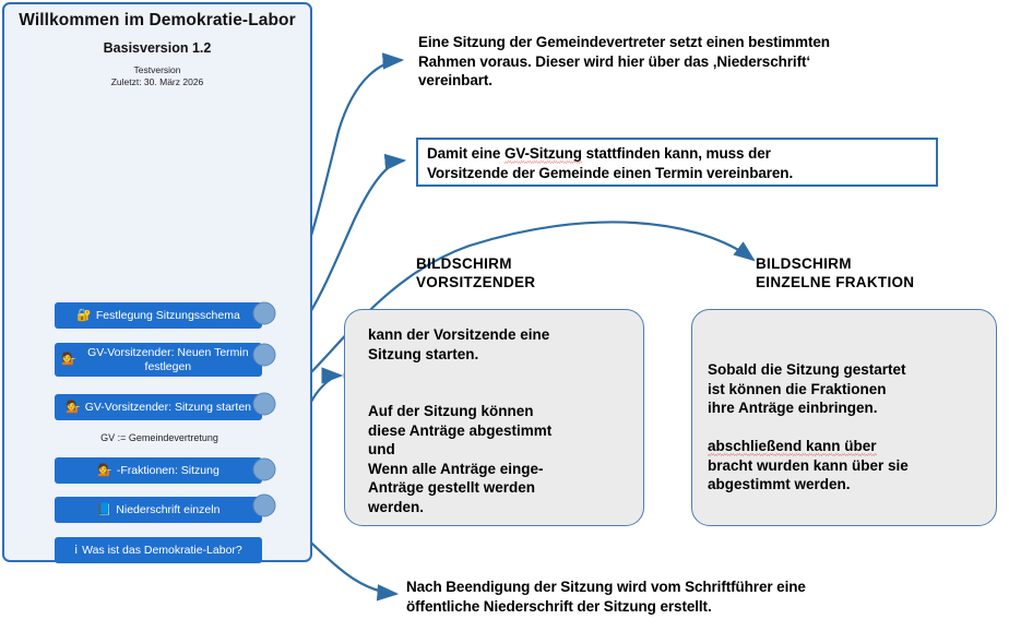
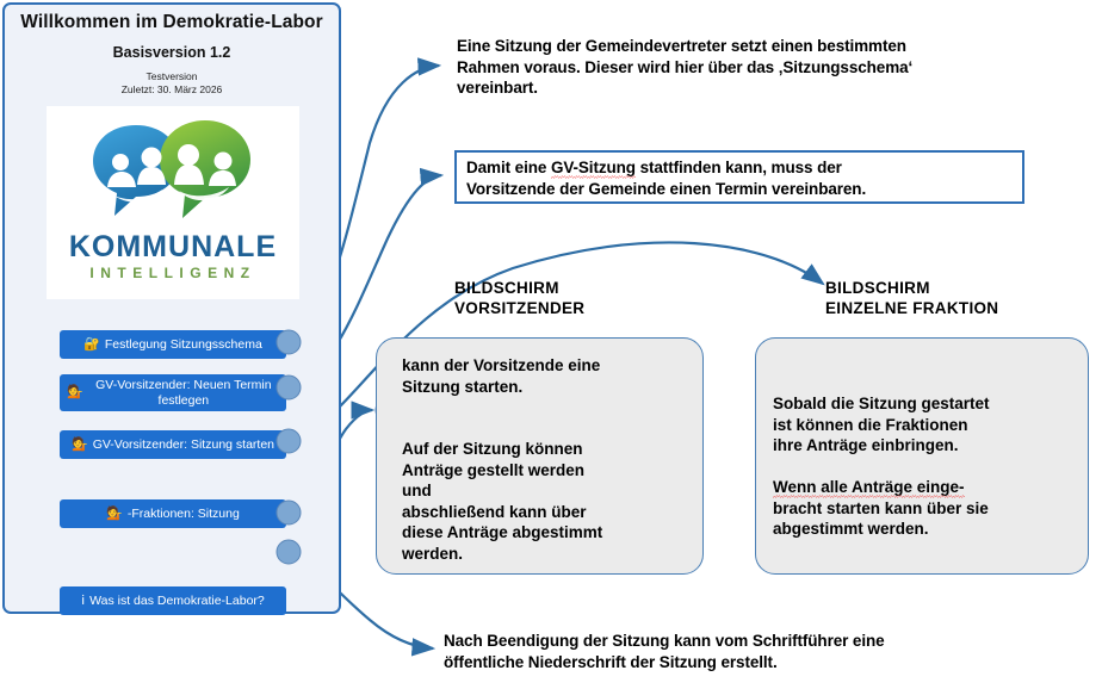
  Willkommen im Demokratie-Labor
  Basisversion 1.2
  Testversion
  Zuletzt: 30. März 2026
+ KOMMUNALE
+ INTELLIGENZ
  🔐
  Festlegung Sitzungsschema
  💁
  GV-Vorsitzender: Neuen Termin festlegen
  💁
  GV-Vorsitzender: Sitzung starten
- GV := Gemeindevertretung
  💁
  -Fraktionen: Sitzung
- 📘
- Niederschrift einzeln
  ℹ
  Was ist das Demokratie-Labor?
  Eine Sitzung der Gemeindevertreter setzt einen bestimmten
- Rahmen voraus. Dieser wird hier über das ‚Niederschrift‘
+ Rahmen voraus. Dieser wird hier über das ‚Sitzungsschema‘
  vereinbart.
  Damit eine GV-Sitzung stattfinden kann, muss der
  Vorsitzende der Gemeinde einen Termin vereinbaren.
  BILDSCHIRM
  VORSITZENDER
  kann der Vorsitzende eine
  Sitzung starten.
  Auf der Sitzung können
- diese Anträge abgestimmt
+ Anträge gestellt werden
  und
- Wenn alle Anträge einge-
+ abschließend kann über
- Anträge gestellt werden
+ diese Anträge abgestimmt
  werden.
  BILDSCHIRM
  EINZELNE FRAKTION
  Sobald die Sitzung gestartet
  ist können die Fraktionen
  ihre Anträge einbringen.
- abschließend kann über
+ Wenn alle Anträge einge-
- bracht wurden kann über sie
+ bracht starten kann über sie
  abgestimmt werden.
- Nach Beendigung der Sitzung wird vom Schriftführer eine
+ Nach Beendigung der Sitzung kann vom Schriftführer eine
  öffentliche Niederschrift der Sitzung erstellt.
